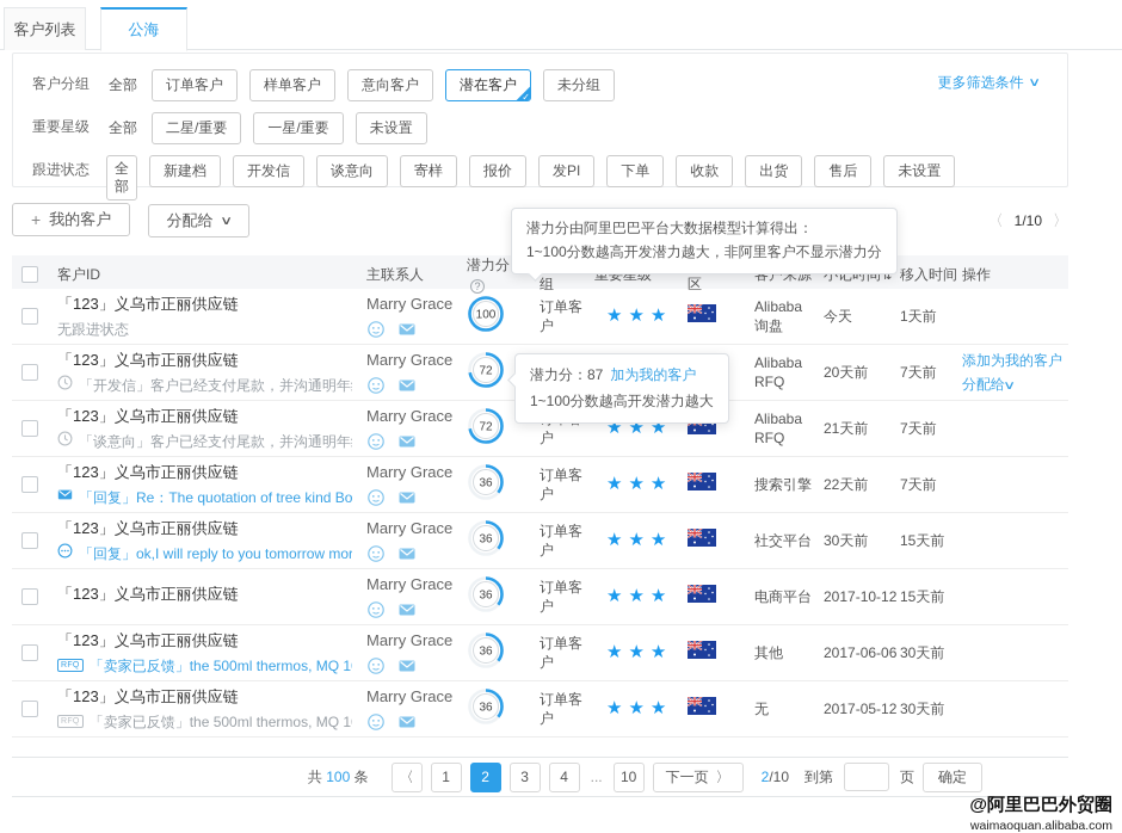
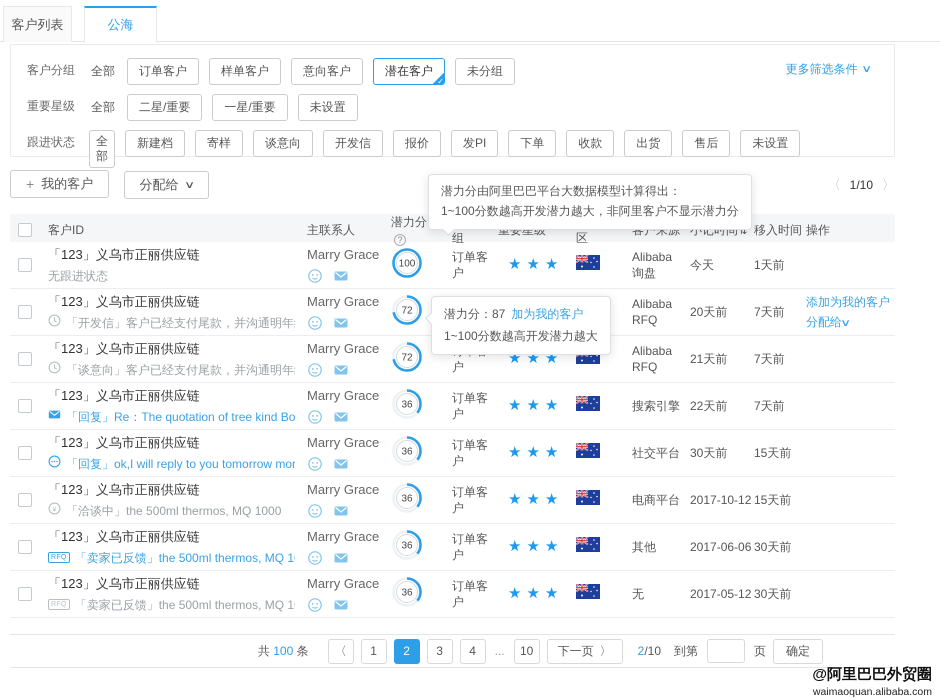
  客户列表
  公海
  客户分组
  全部
  订单客户
  样单客户
  意向客户
  潜在客户
  未分组
  重要星级
  全部
  二星/重要
  一星/重要
  未设置
  跟进状态
  全部
  新建档
- 开发信
+ 寄样
  谈意向
- 寄样
+ 开发信
  报价
  发PI
  下单
  收款
  出货
  售后
  未设置
  更多筛选条件
  ∨
  +
  我的客户
  分配给
  ∨
  〈
  1/10
  〉
  客户ID
  主联系人
  潜力分?
  重要星级
  客户来源
  小记时间⇅
  移入时间
  操作
  「123」义乌市正丽供应链
  无跟进状态
  Marry Grace
  100
  订单客户
  ★★★
  Alibaba 询盘
  今天
  1天前
  「123」义乌市正丽供应链
  「开发信」客户已经支付尾款，并沟通明年
  Marry Grace
  72
  Alibaba RFQ
  20天前
  7天前
  添加为我的客户
  分配给∨
  「123」义乌市正丽供应链
  「谈意向」客户已经支付尾款，并沟通明年
  Marry Grace
  72
  ★★★
  Alibaba RFQ
  21天前
  7天前
  「123」义乌市正丽供应链
  「回复」Re：The quotation of tree kind Bo
  Marry Grace
  36
  订单客户
  ★★★
  搜索引擎
  22天前
  7天前
  「123」义乌市正丽供应链
  「回复」ok,I will reply to you tomorrow mor
  Marry Grace
  36
  订单客户
  ★★★
  社交平台
  30天前
  15天前
  「123」义乌市正丽供应链
+ ¥
+ 「洽谈中」the 500ml thermos, MQ 1000
  Marry Grace
  36
  订单客户
  ★★★
  电商平台
  2017-10-12
  15天前
  「123」义乌市正丽供应链
  「卖家已反馈」the 500ml thermos, MQ 1
  Marry Grace
  36
  订单客户
  ★★★
  其他
  2017-06-06
  30天前
  「123」义乌市正丽供应链
  「卖家已反馈」the 500ml thermos, MQ 1
  Marry Grace
  36
  订单客户
  ★★★
  无
  2017-05-12
  30天前
  潜力分由阿里巴巴平台大数据模型计算得出：
  1~100分数越高开发潜力越大，非阿里客户不显示潜力分
  潜力分：87 加为我的客户
  1~100分数越高开发潜力越大
  共 100 条
  〈
  1
  2
  3
  4
  ...
  10
  下一页
  〉
  2/10
  到第
  页
  确定
  @阿里巴巴外贸圈
  waimaoquan.alibaba.com
